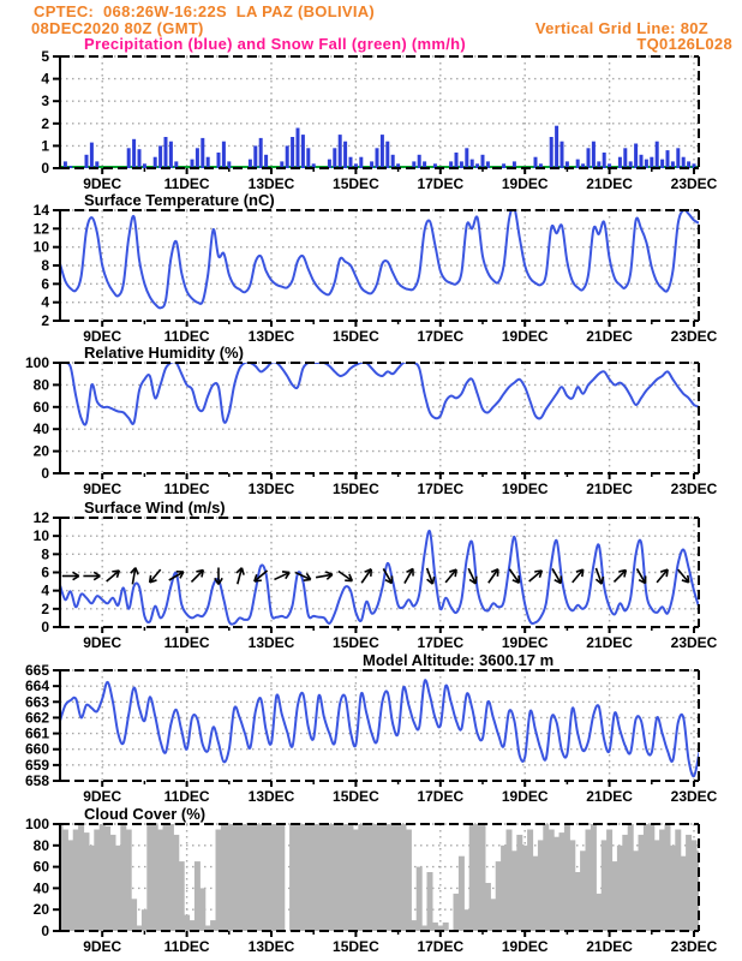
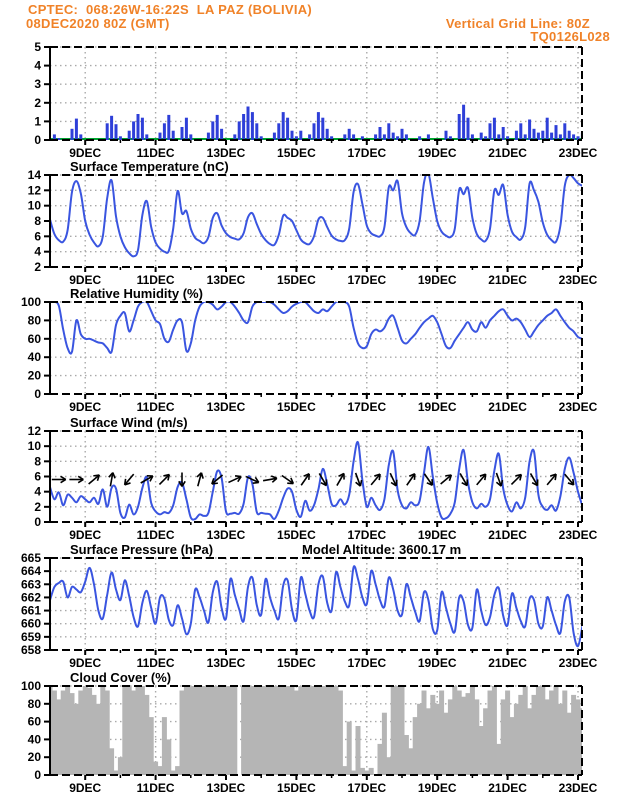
  CPTEC: 068:26W-16:22S LA PAZ (BOLIVIA)
  08DEC2020 80Z (GMT)
  Vertical Grid Line: 80Z
- Precipitation (blue) and Snow Fall (green) (mm/h)
  TQ0126L028
  0
  1
  2
  3
  4
  5
  9DEC
  11DEC
  13DEC
  15DEC
  17DEC
  19DEC
  21DEC
  23DEC
  2
  4
  6
  8
  10
  12
  14
  9DEC
  11DEC
  13DEC
  15DEC
  17DEC
  19DEC
  21DEC
  23DEC
  Surface Temperature (nC)
  0
  20
  40
  60
  80
  100
  9DEC
  11DEC
  13DEC
  15DEC
  17DEC
  19DEC
  21DEC
  23DEC
  Relative Humidity (%)
  0
  2
  4
  6
  8
  10
  12
  9DEC
  11DEC
  13DEC
  15DEC
  17DEC
  19DEC
  21DEC
  23DEC
  Surface Wind (m/s)
  658
  659
  660
  661
  662
  663
  664
  665
  9DEC
  11DEC
  13DEC
  15DEC
  17DEC
  19DEC
  21DEC
  23DEC
+ Surface Pressure (hPa)
  Model Altitude: 3600.17 m
  0
  20
  40
  60
  80
  100
  9DEC
  11DEC
  13DEC
  15DEC
  17DEC
  19DEC
  21DEC
  23DEC
  Cloud Cover (%)
